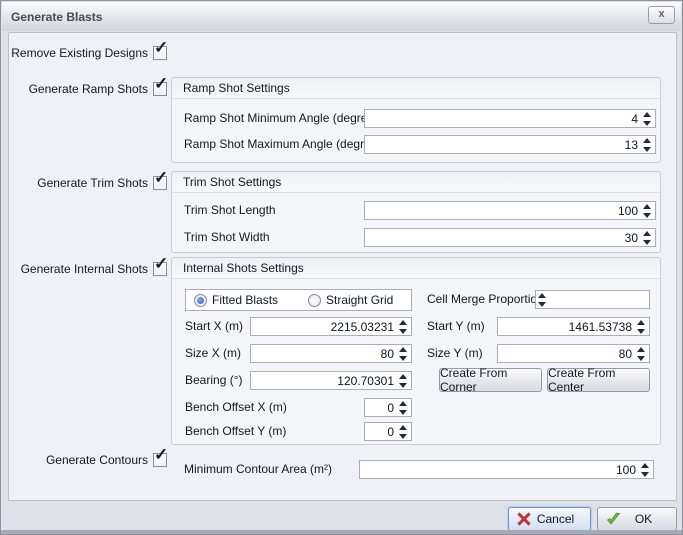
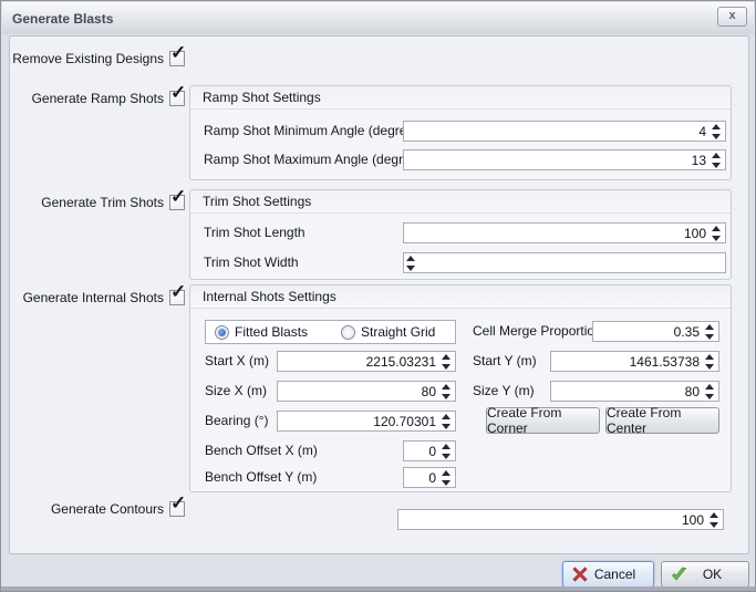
  Generate Blasts
  x
  Remove Existing Designs
  ✓
  Generate Ramp Shots
  ✓
  Ramp Shot Settings
  Ramp Shot Minimum Angle (degr
  4
  Ramp Shot Maximum Angle (degr
  13
  Generate Trim Shots
  ✓
  Trim Shot Settings
  Trim Shot Length
  100
  Trim Shot Width
- 30
  Generate Internal Shots
  ✓
  Internal Shots Settings
  Fitted Blasts
  Straight Grid
  Start X (m)
  2215.03231
  Size X (m)
  80
  Bearing (°)
  120.70301
  Bench Offset X (m)
  0
  Bench Offset Y (m)
  0
  Cell Merge Proportio
+ 0.35
  Start Y (m)
  1461.53738
  Size Y (m)
  80
  Create From Corner
  Create From Center
  Generate Contours
  ✓
- Minimum Contour Area (m²)
  100
  Cancel
  OK
